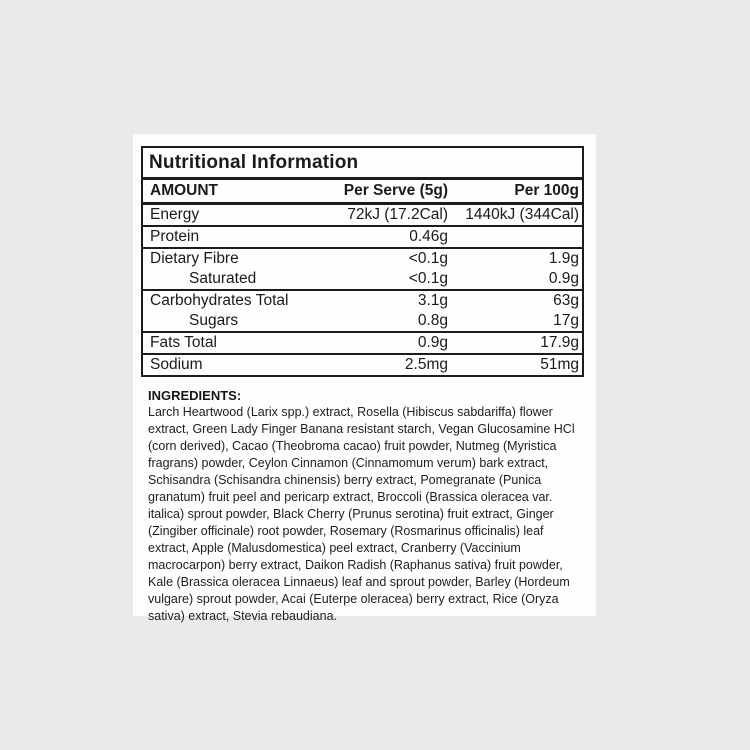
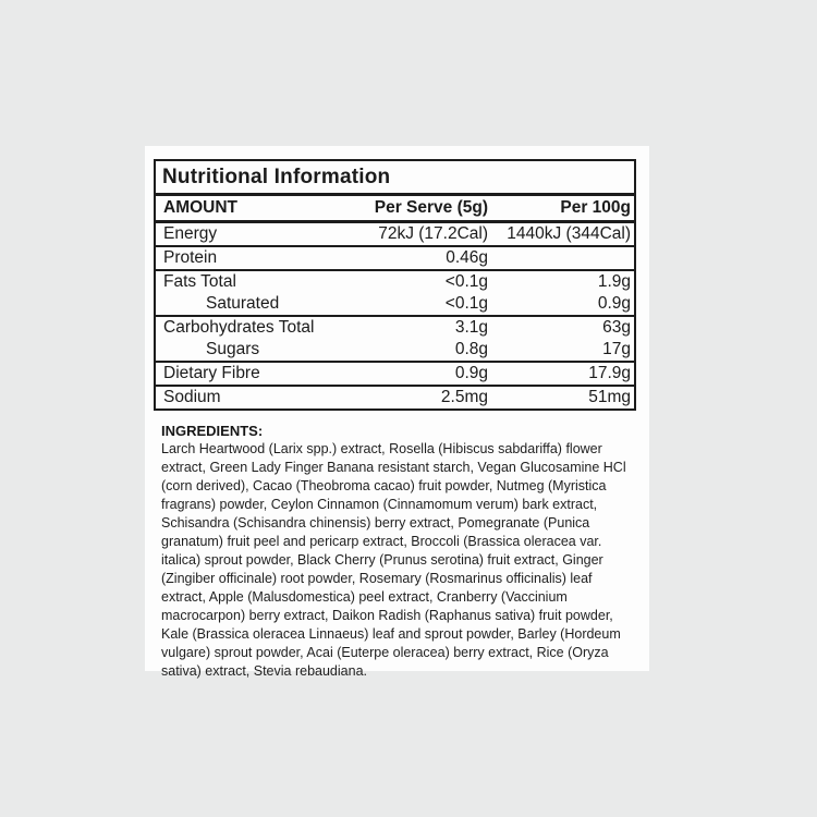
  Nutritional Information
  AMOUNT
  Per Serve (5g)
  Per 100g
  Energy
  72kJ (17.2Cal)
  1440kJ (344Cal)
  Protein
  0.46g
- Dietary Fibre
+ Fats Total
  <0.1g
  1.9g
  Saturated
  <0.1g
  0.9g
  Carbohydrates Total
  3.1g
  63g
  Sugars
  0.8g
  17g
- Fats Total
+ Dietary Fibre
  0.9g
  17.9g
  Sodium
  2.5mg
  51mg
  INGREDIENTS:
  Larch Heartwood (Larix spp.) extract, Rosella (Hibiscus sabdariffa) flower extract, Green Lady Finger Banana resistant starch, Vegan Glucosamine HCl (corn derived), Cacao (Theobroma cacao) fruit powder, Nutmeg (Myristica fragrans) powder, Ceylon Cinnamon (Cinnamomum verum) bark extract, Schisandra (Schisandra chinensis) berry extract, Pomegranate (Punica granatum) fruit peel and pericarp extract, Broccoli (Brassica oleracea var. italica) sprout powder, Black Cherry (Prunus serotina) fruit extract, Ginger (Zingiber officinale) root powder, Rosemary (Rosmarinus officinalis) leaf extract, Apple (Malusdomestica) peel extract, Cranberry (Vaccinium macrocarpon) berry extract, Daikon Radish (Raphanus sativa) fruit powder, Kale (Brassica oleracea Linnaeus) leaf and sprout powder, Barley (Hordeum vulgare) sprout powder, Acai (Euterpe oleracea) berry extract, Rice (Oryza sativa) extract, Stevia rebaudiana.
